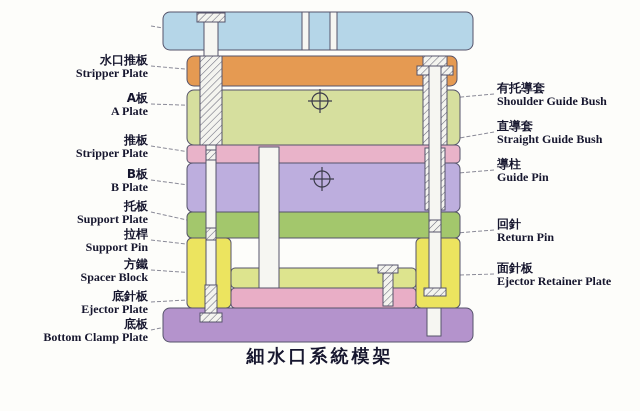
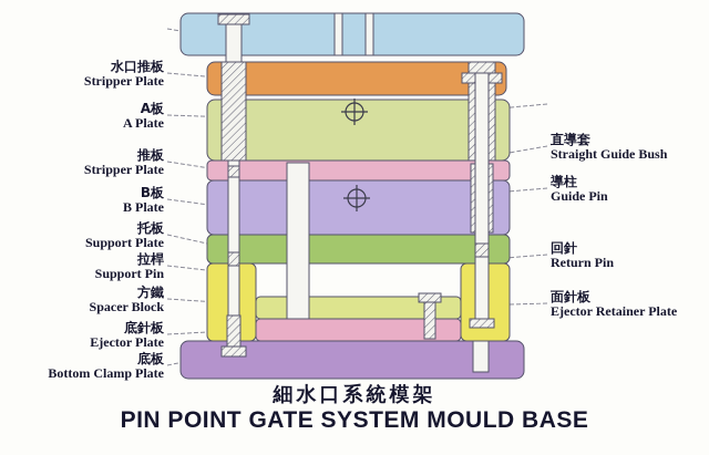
  水口推板
  Stripper Plate
  A板
  A Plate
  推板
  Stripper Plate
  B板
  B Plate
  托板
  Support Plate
  拉桿
  Support Pin
  方鐵
  Spacer Block
  底針板
  Ejector Plate
  底板
  Bottom Clamp Plate
- 有托導套
- Shoulder Guide Bush
  直導套
  Straight Guide Bush
  導柱
  Guide Pin
  回針
  Return Pin
  面針板
  Ejector Retainer Plate
  細水口系統模架
+ PIN POINT GATE SYSTEM MOULD BASE
